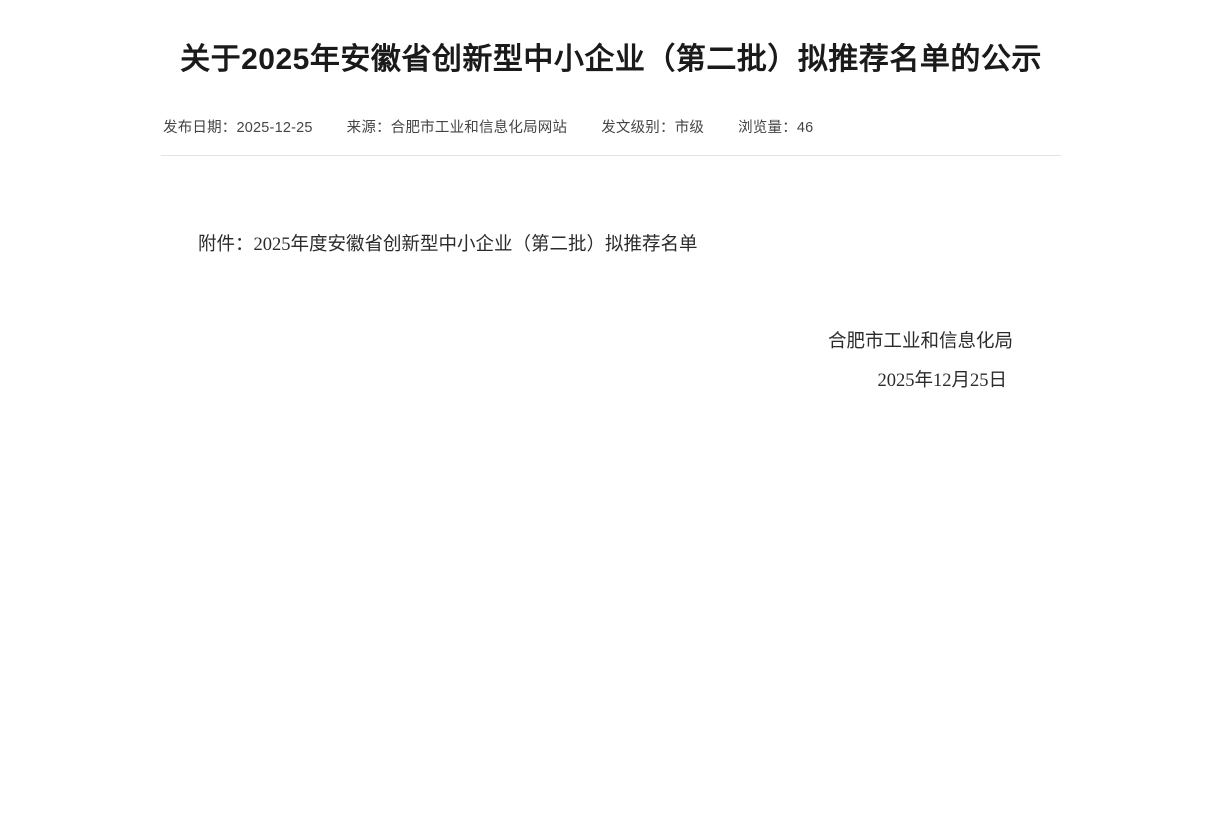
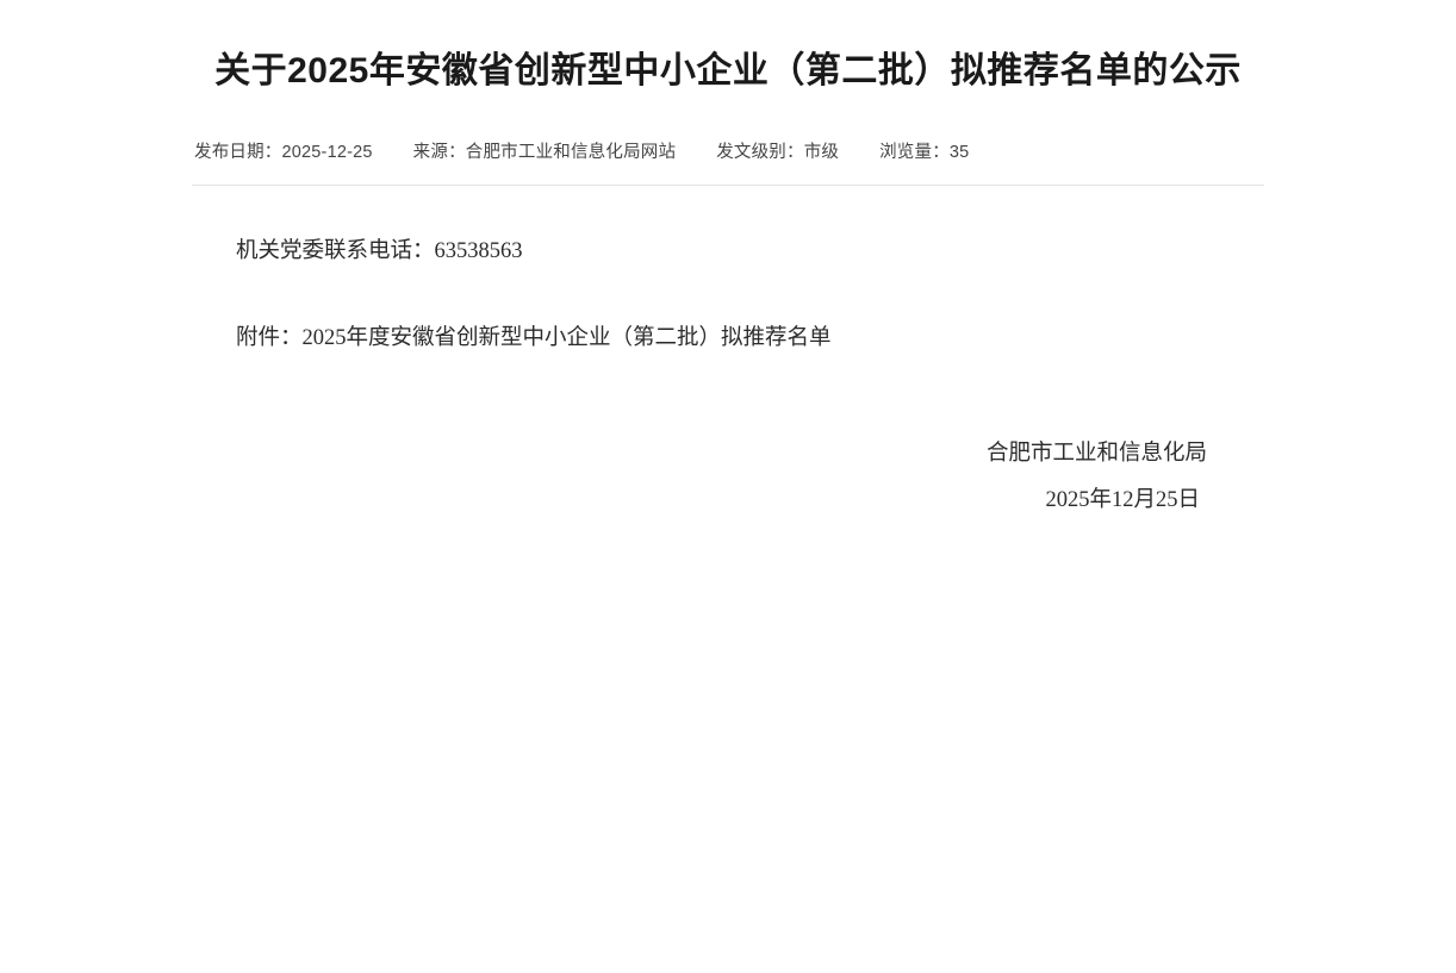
  关于2025年安徽省创新型中小企业（第二批）拟推荐名单的公示
  发布日期：2025-12-25
  来源：合肥市工业和信息化局网站
  发文级别：市级
- 浏览量：46
+ 浏览量：35
+ 机关党委联系电话：63538563
  附件：2025年度安徽省创新型中小企业（第二批）拟推荐名单
  合肥市工业和信息化局
  2025年12月25日
